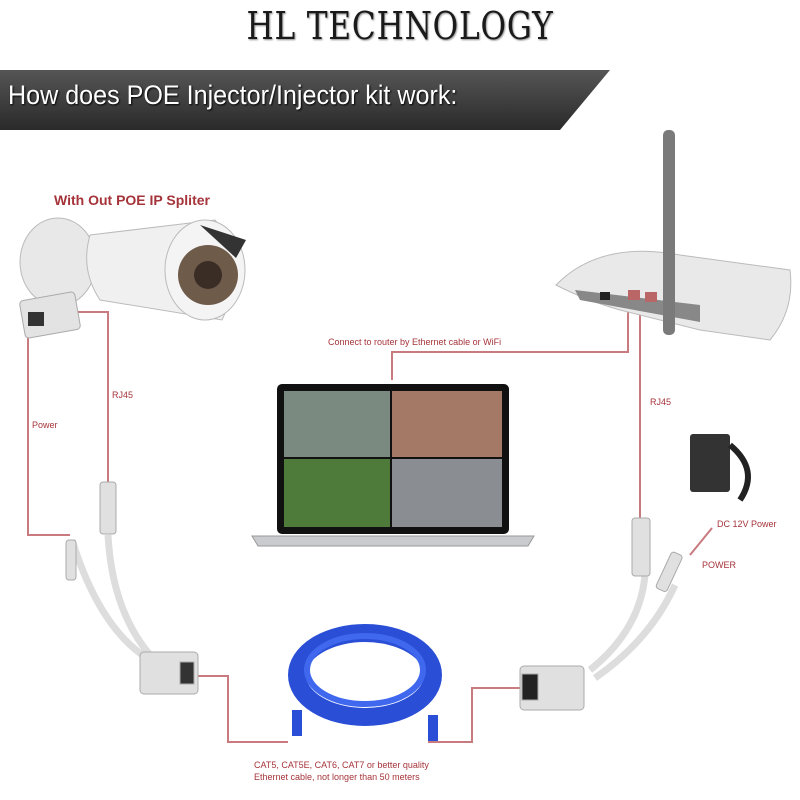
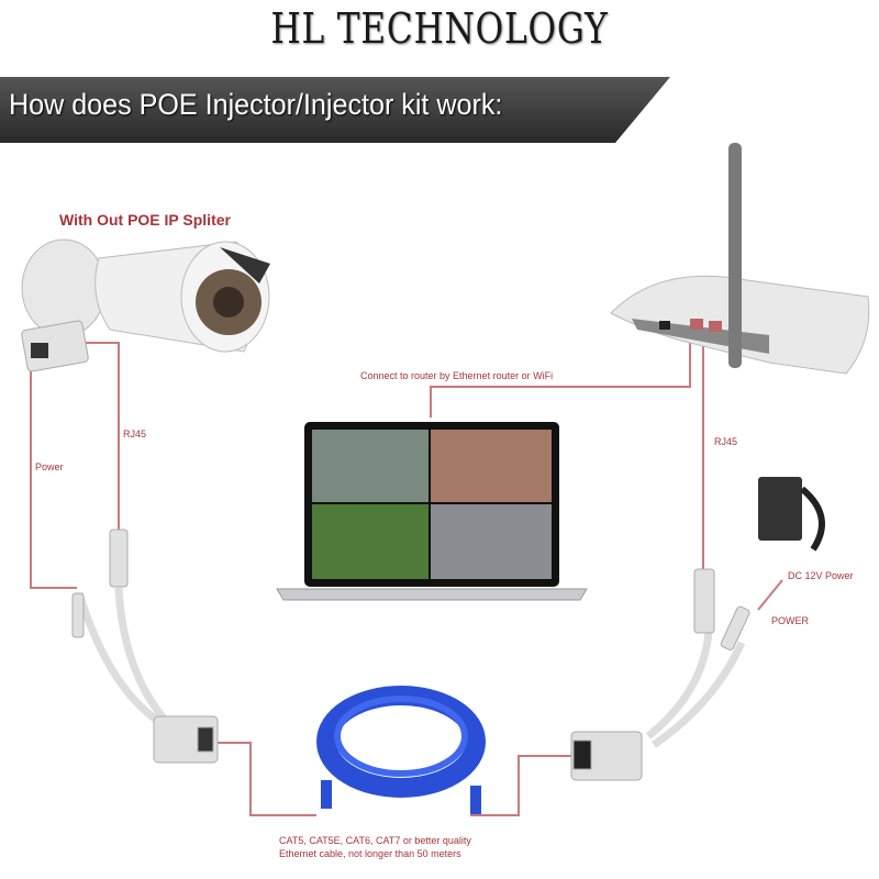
  HL TECHNOLOGY
  How does POE Injector/Injector kit work:
  With Out POE IP Spliter
- Connect to router by Ethernet cable or WiFi
+ Connect to router by Ethernet router or WiFi
  Power
  RJ45
  RJ45
  DC 12V Power
  POWER
  CAT5, CAT5E, CAT6, CAT7 or better quality
  Ethernet cable, not longer than 50 meters
